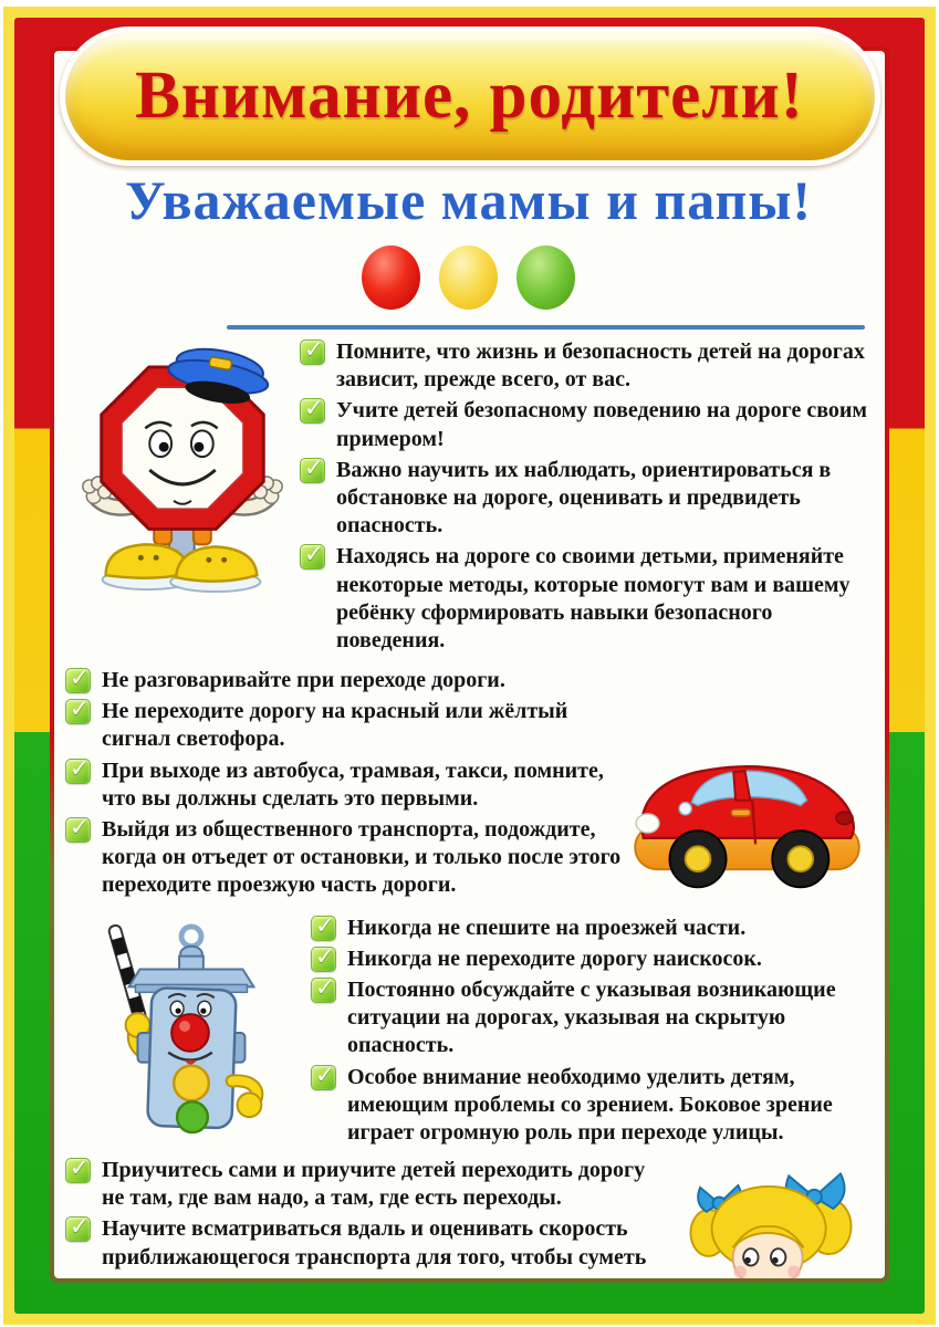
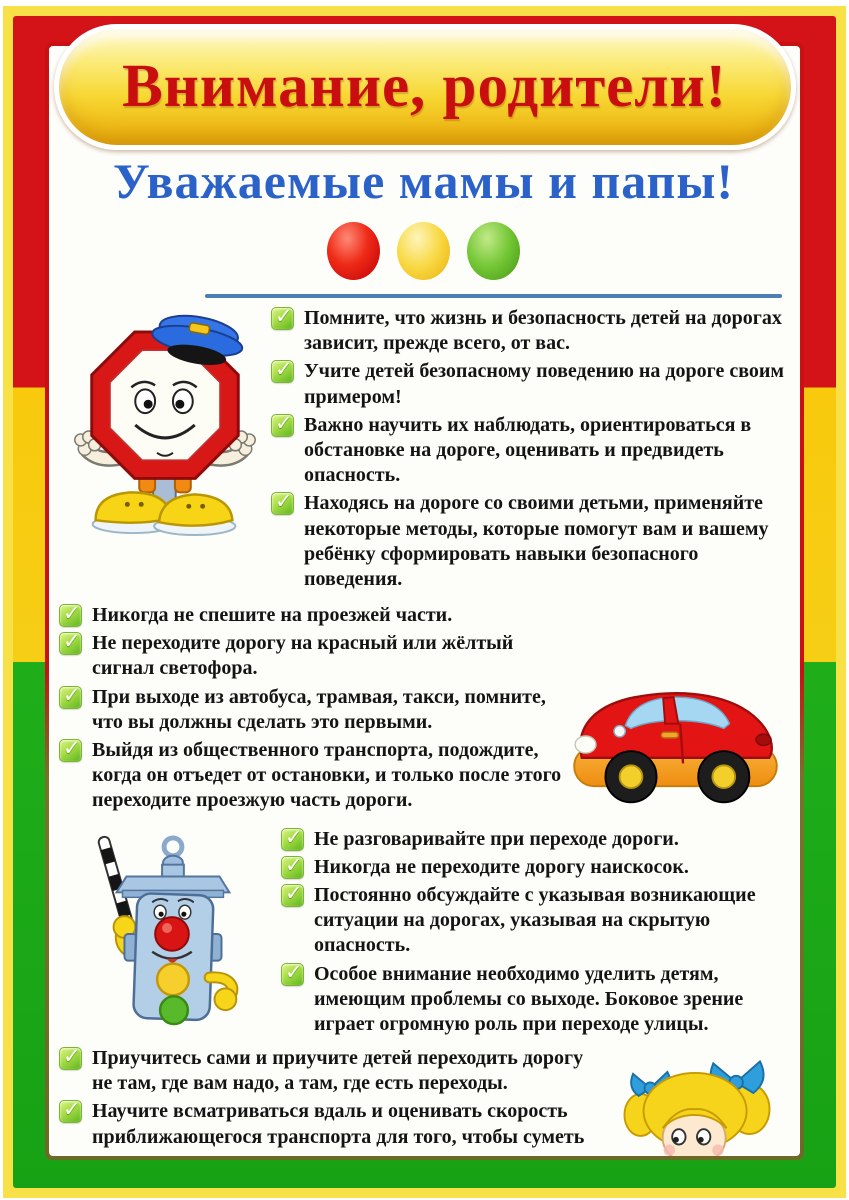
  Уважаемые мамы и папы!
  Помните, что жизнь и безопасность детей на дорогах зависит, прежде всего, от вас.
  Учите детей безопасному поведению на дороге своим примером!
  Важно научить их наблюдать, ориентироваться в обстановке на дороге, оценивать и предвидеть опасность.
  Находясь на дороге со своими детьми, применяйте некоторые методы, которые помогут вам и вашему ребёнку сформировать навыки безопасного поведения.
- Не разговаривайте при переходе дороги.
+ Никогда не спешите на проезжей части.
  Не переходите дорогу на красный или жёлтый сигнал светофора.
  При выходе из автобуса, трамвая, такси, помните, что вы должны сделать это первыми.
  Выйдя из общественного транспорта, подождите, когда он отъедет от остановки, и только после этого переходите проезжую часть дороги.
- Никогда не спешите на проезжей части.
+ Не разговаривайте при переходе дороги.
  Никогда не переходите дорогу наискосок.
  Постоянно обсуждайте с указывая возникающие ситуации на дорогах, указывая на скрытую опасность.
- Особое внимание необходимо уделить детям, имеющим проблемы со зрением. Боковое зрение играет огромную роль при переходе улицы.
+ Особое внимание необходимо уделить детям, имеющим проблемы со выходе. Боковое зрение играет огромную роль при переходе улицы.
  Приучитесь сами и приучите детей переходить дорогу не там, где вам надо, а там, где есть переходы.
  Внимание, родители!
